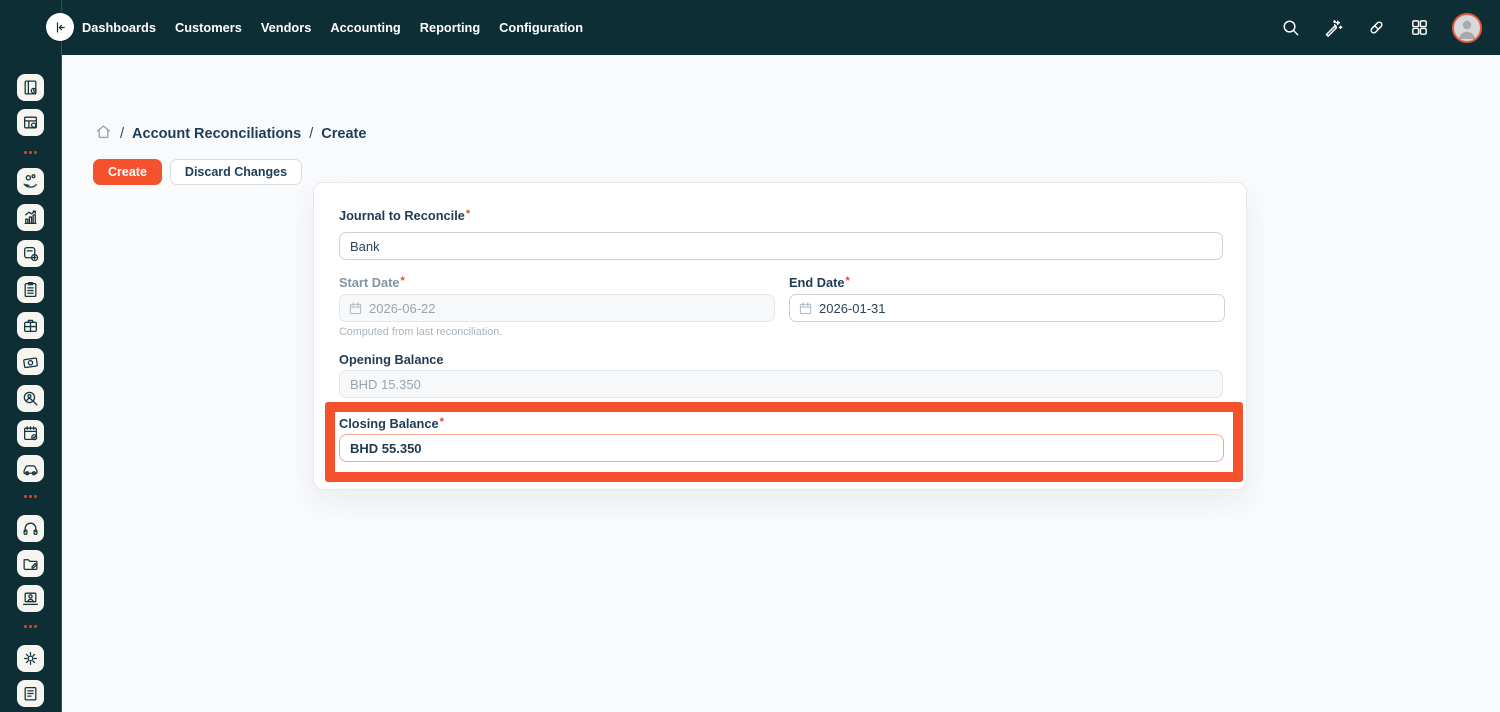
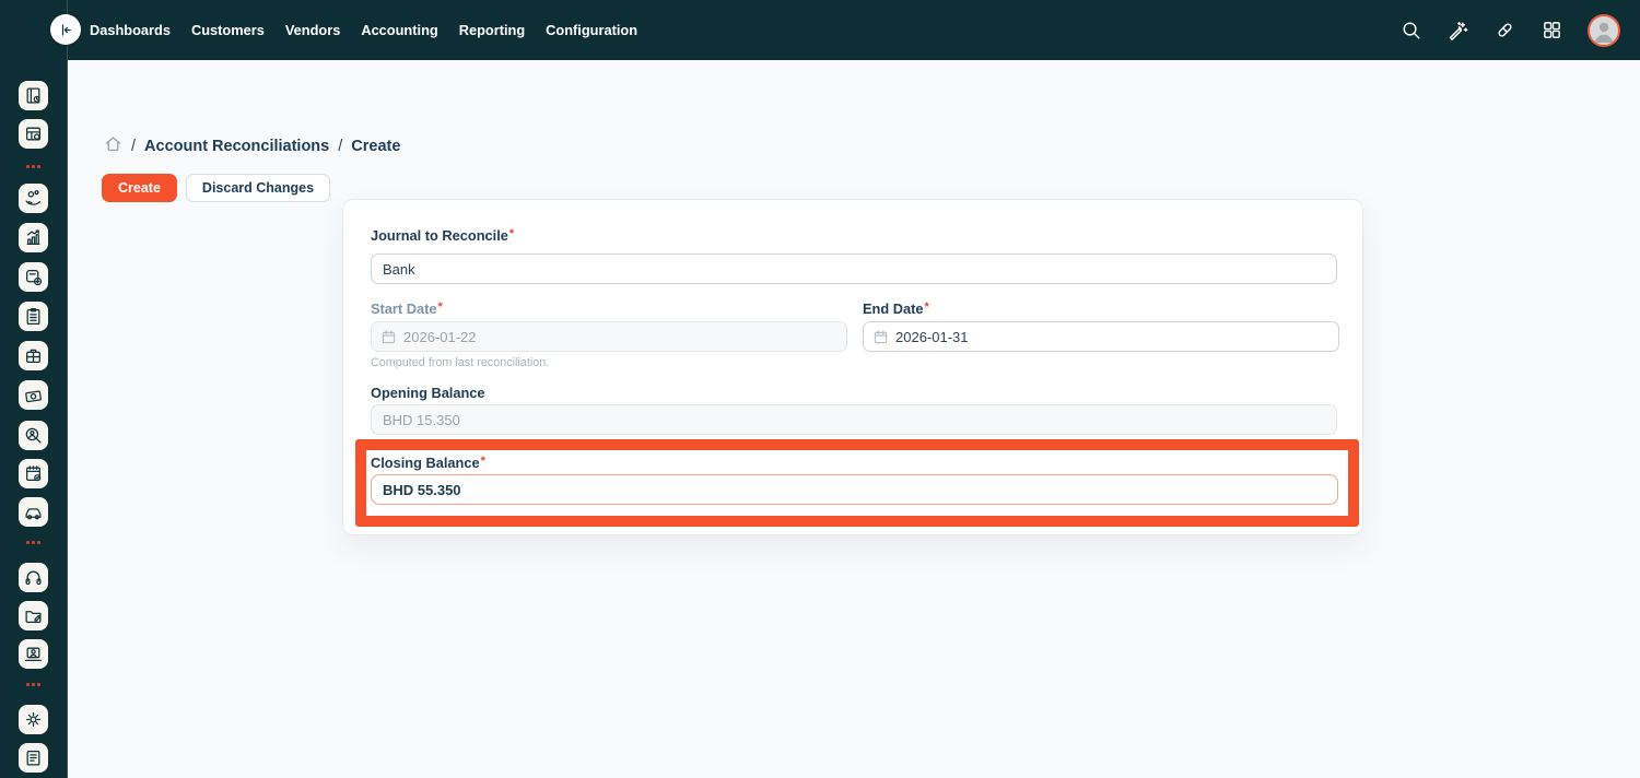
  Dashboards
  Customers
  Vendors
  Accounting
  Reporting
  Configuration
  /
  Account Reconciliations
  /
  Create
  Create
  Discard Changes
  Journal to Reconcile*
  Bank
  Start Date*
- 2026-06-22
+ 2026-01-22
  Computed from last reconciliation.
  End Date*
  2026-01-31
  Opening Balance
  BHD 15.350
  Closing Balance*
  BHD 55.350
